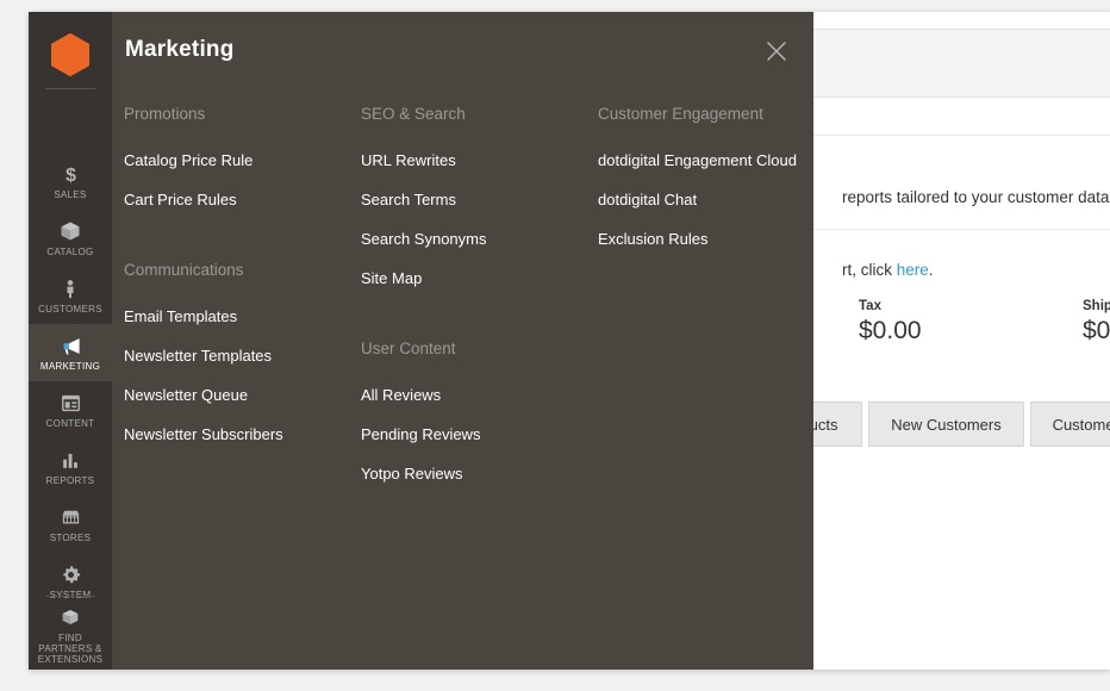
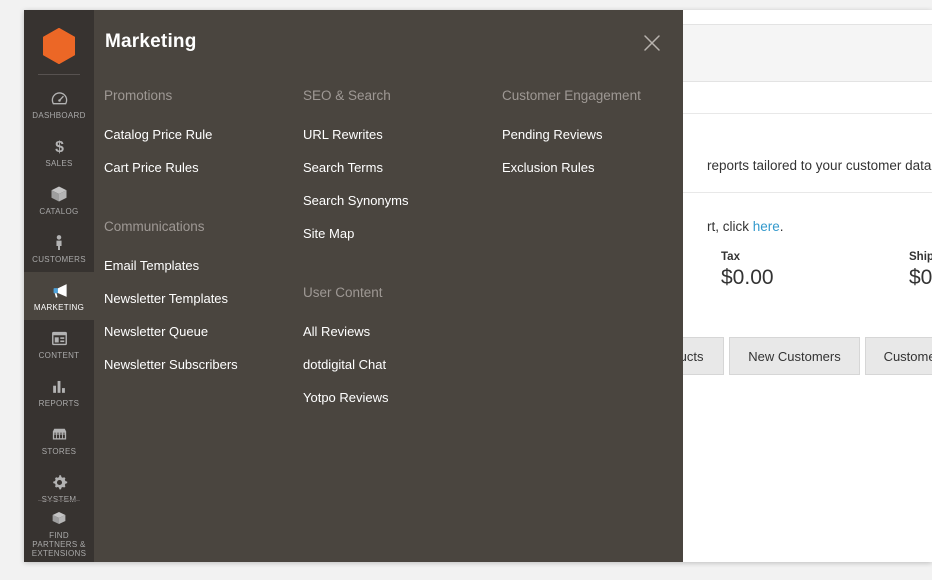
  reports tailored to your customer data
  rt, click here.
  Tax
  $0.00
  ucts
  New Customers
+ DASHBOARD
  $
  SALES
  CATALOG
  CUSTOMERS
  MARKETING
  CONTENT
  REPORTS
  STORES
  FIND PARTNERS & EXTENSIONS
  Marketing
  Promotions
  Catalog Price Rule
  Cart Price Rules
  Communications
  Email Templates
  Newsletter Templates
  Newsletter Queue
  Newsletter Subscribers
  SEO & Search
  URL Rewrites
  Search Terms
  Search Synonyms
  Site Map
  User Content
  All Reviews
- Pending Reviews
+ dotdigital Chat
  Yotpo Reviews
  Customer Engagement
- dotdigital Engagement Cloud
- dotdigital Chat
+ Pending Reviews
  Exclusion Rules
